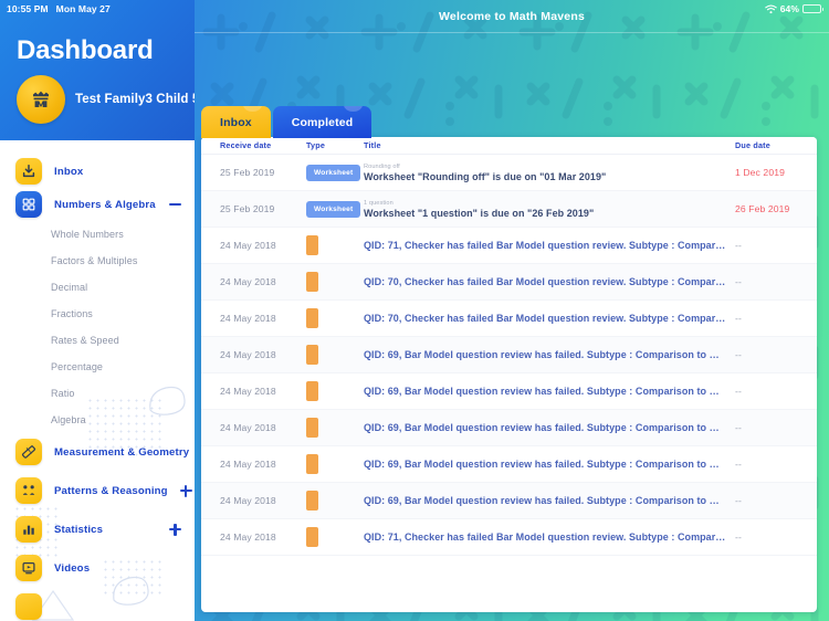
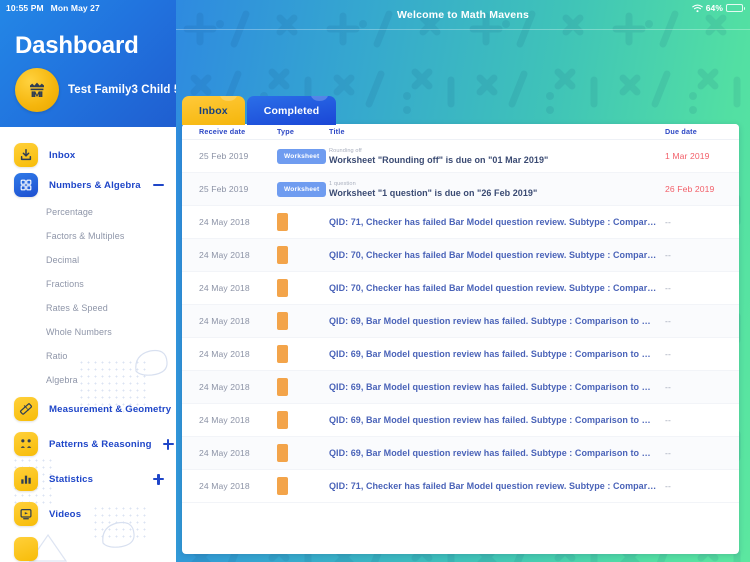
  Dashboard
  Test Family3 Child
  Inbox
  Numbers & Algebra
- Whole Numbers
+ Percentage
  Factors & Multiples
  Decimal
  Fractions
  Rates & Speed
- Percentage
+ Whole Numbers
  Ratio
  Algebra
  Measurement & Geometry
  Patterns & Reasoning
  Statistics
  Videos
  Welcome to Math Mavens
  Inbox
  Completed
  Receive date
  Type
  Title
  Due date
  25 Feb 2019
  Worksheet "Rounding off" is due on "01 Mar 2019"
- 1 Dec 2019
+ 1 Mar 2019
  25 Feb 2019
  Worksheet "1 question" is due on "26 Feb 2019"
  26 Feb 2019
  24 May 2018
  QID: 71, Checker has failed Bar Model question review. Subtype : Comparis
  --
  24 May 2018
  QID: 70, Checker has failed Bar Model question review. Subtype : Comparis
  --
  24 May 2018
  QID: 70, Checker has failed Bar Model question review. Subtype : Comparis
  --
  24 May 2018
  QID: 69, Bar Model question review has failed. Subtype : Comparison to Co
  --
  24 May 2018
  QID: 69, Bar Model question review has failed. Subtype : Comparison to Co
  --
  24 May 2018
  QID: 69, Bar Model question review has failed. Subtype : Comparison to Co
  --
  24 May 2018
  QID: 69, Bar Model question review has failed. Subtype : Comparison to Co
  --
  24 May 2018
  QID: 69, Bar Model question review has failed. Subtype : Comparison to Co
  --
  24 May 2018
  QID: 71, Checker has failed Bar Model question review. Subtype : Comparis
  --
  10:55 PM
  Mon May 27
  64%
